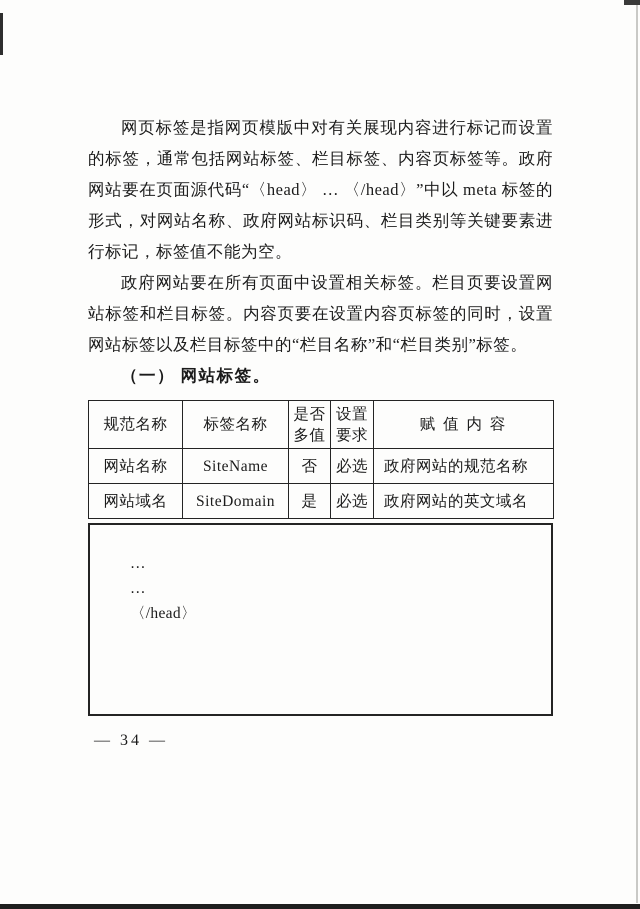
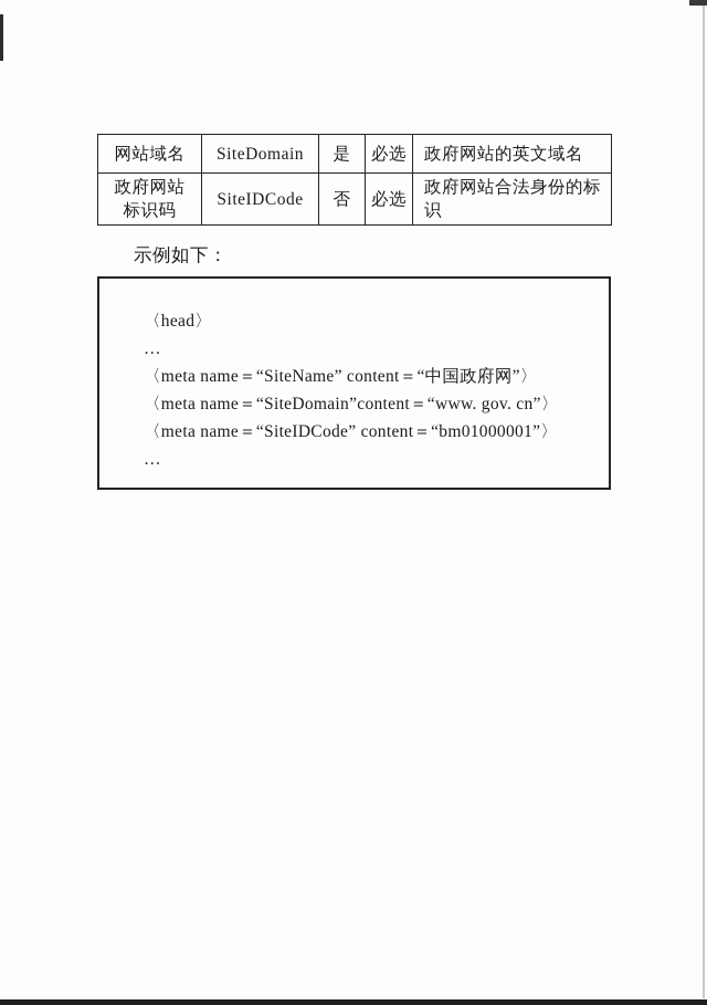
- 网页标签是指网页模版中对有关展现内容进行标记而设置的标签，通常包括网站标签、栏目标签、内容页标签等。政府网站要在页面源代码“〈head〉 … 〈/head〉”中以 meta 标签的形式，对网站名称、政府网站标识码、栏目类别等关键要素进行标记，标签值不能为空。
- 政府网站要在所有页面中设置相关标签。栏目页要设置网站标签和栏目标签。内容页要在设置内容页标签的同时，设置网站标签以及栏目标签中的“栏目名称”和“栏目类别”标签。
- （一） 网站标签。
- 规范名称	标签名称	是否 多值	设置 要求	赋 值 内 容
- 网站名称	SiteName	否	必选	政府网站的规范名称
  网站域名	SiteDomain	是	必选	政府网站的英文域名
+ 政府网站 标识码	SiteIDCode	否	必选	政府网站合法身份的标识
+ 示例如下：
+ 〈head〉
  …
+ 〈meta name＝“SiteName” content＝“中国政府网”〉
+ 〈meta name＝“SiteDomain”content＝“www. gov. cn”〉
+ 〈meta name＝“SiteIDCode” content＝“bm01000001”〉
  …
- 〈/head〉
- — 34 —
